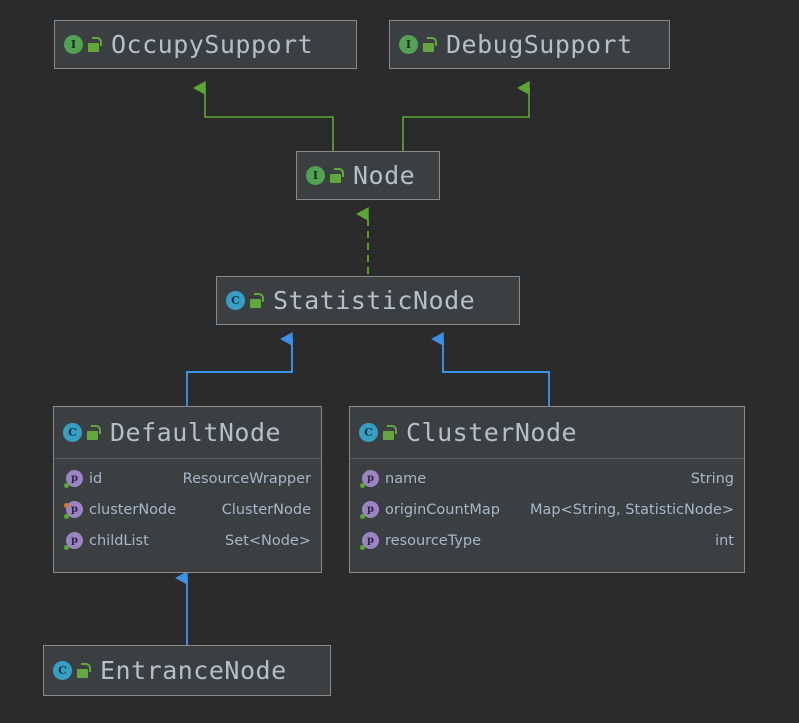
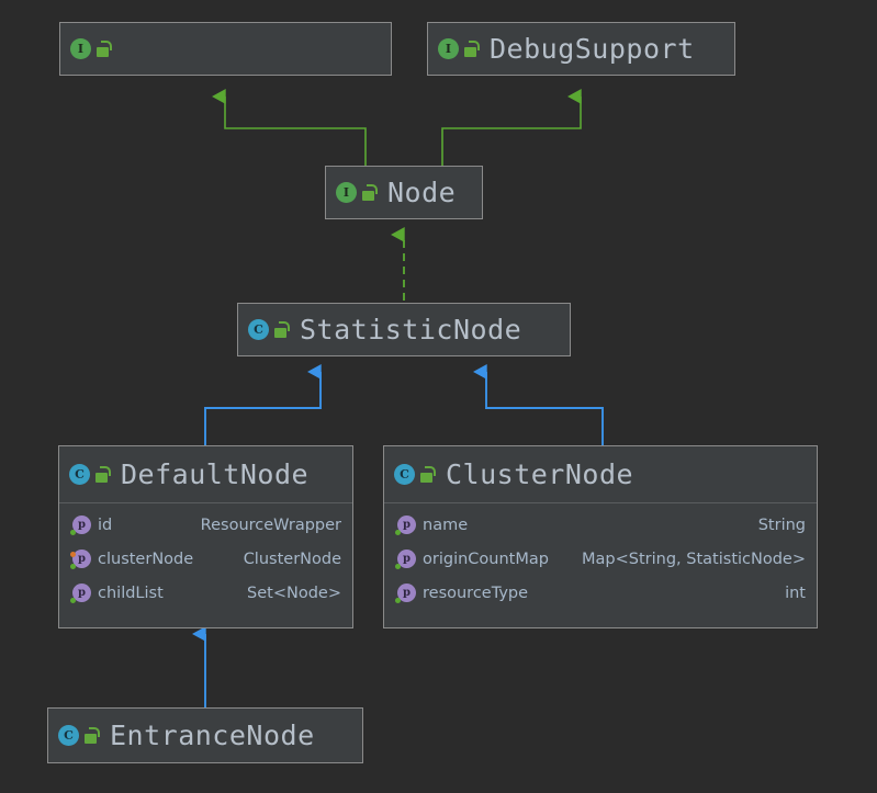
  I
- OccupySupport
  I
  DebugSupport
  I
  Node
  C
  StatisticNode
  C
  DefaultNode
  p
  id
  ResourceWrapper
  p
  clusterNode
  ClusterNode
  p
  childList
  Set<Node>
  C
  ClusterNode
  p
  name
  String
  p
  originCountMap
  Map<String, StatisticNode>
  p
  resourceType
  int
  C
  EntranceNode
